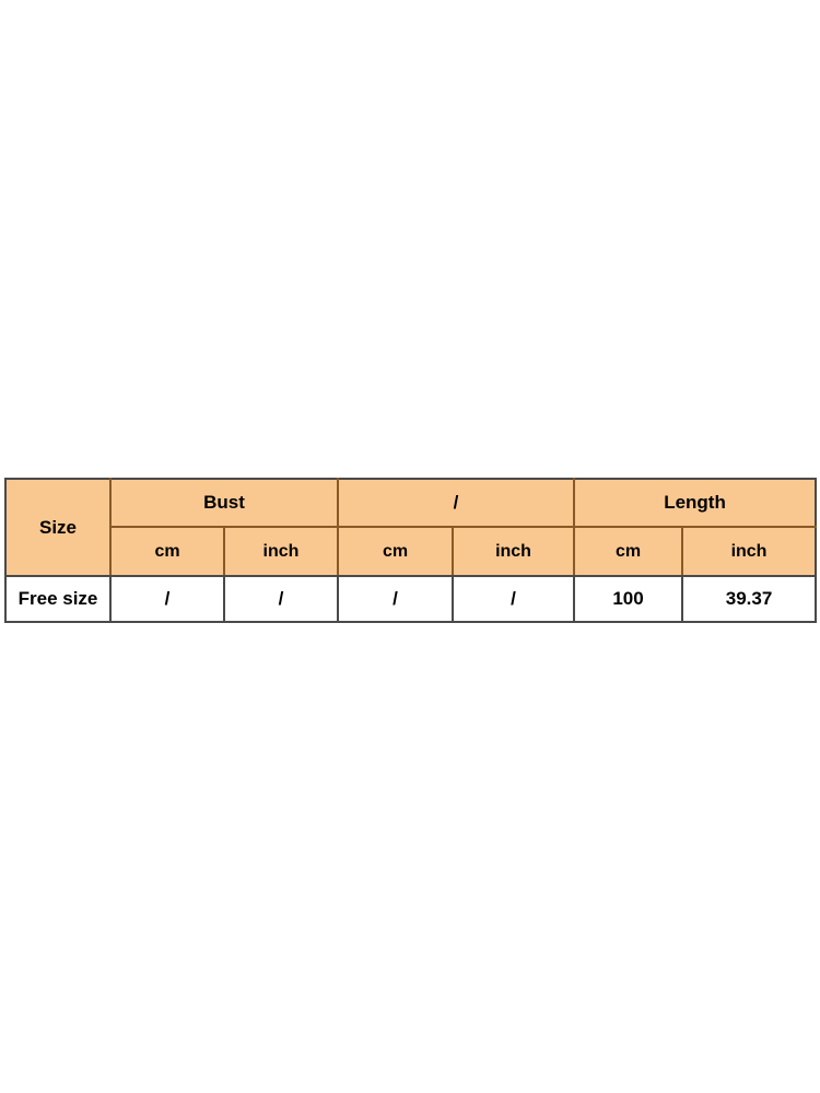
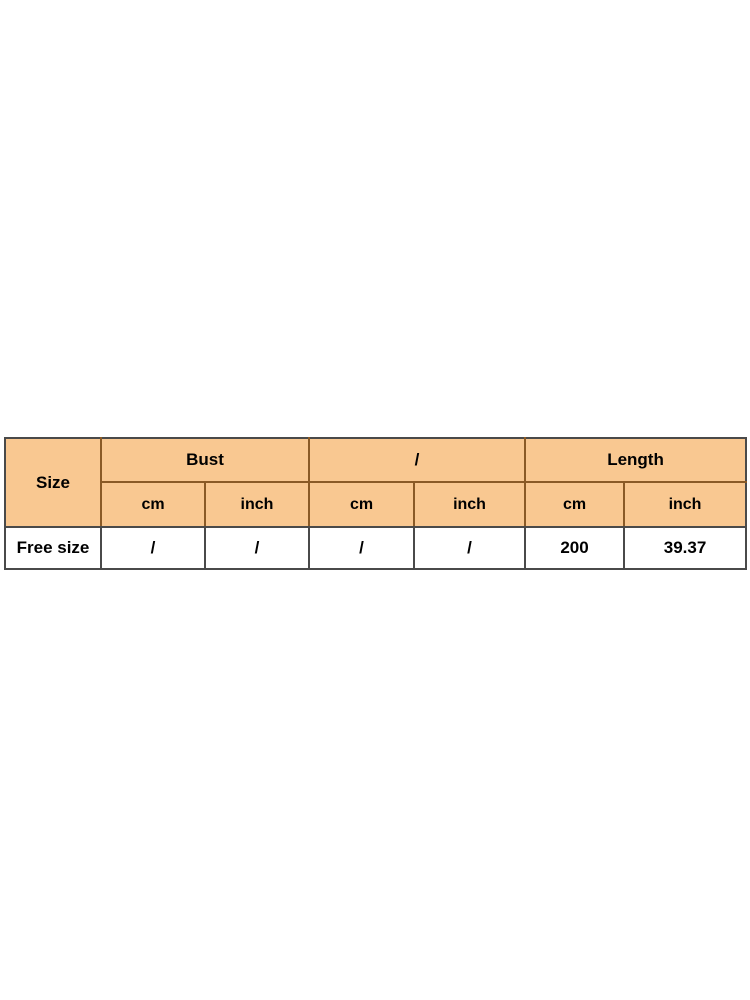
  Size	Bust	/	Length
  cm	inch	cm	inch	cm	inch
- Free size	/	/	/	/	100	39.37
+ Free size	/	/	/	/	200	39.37
